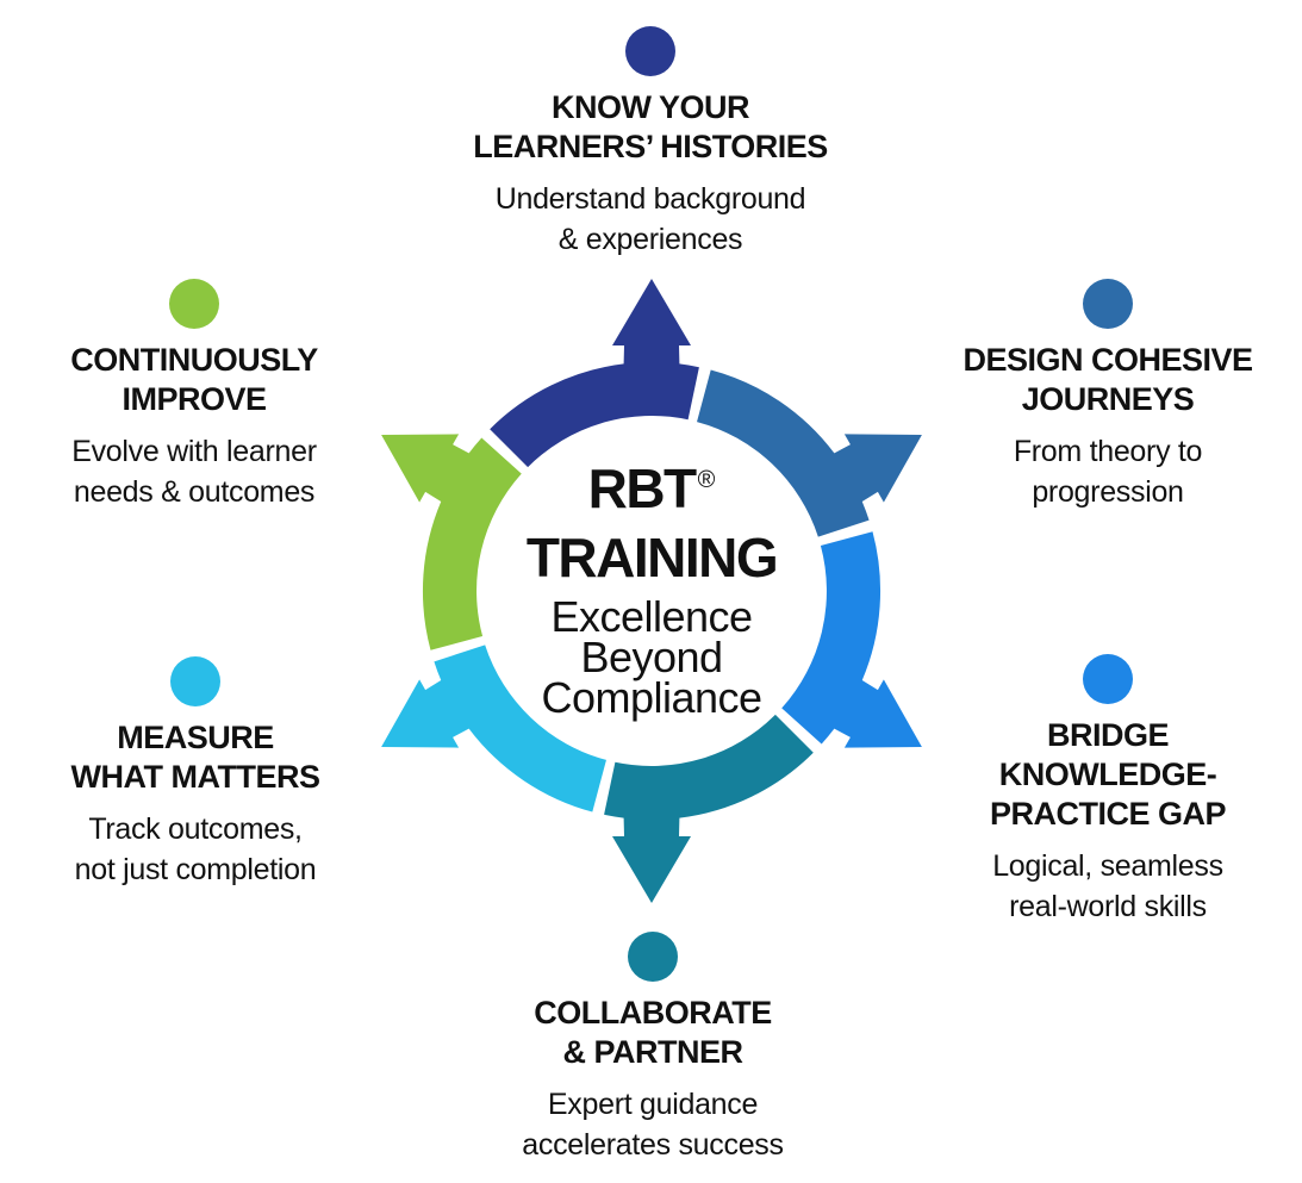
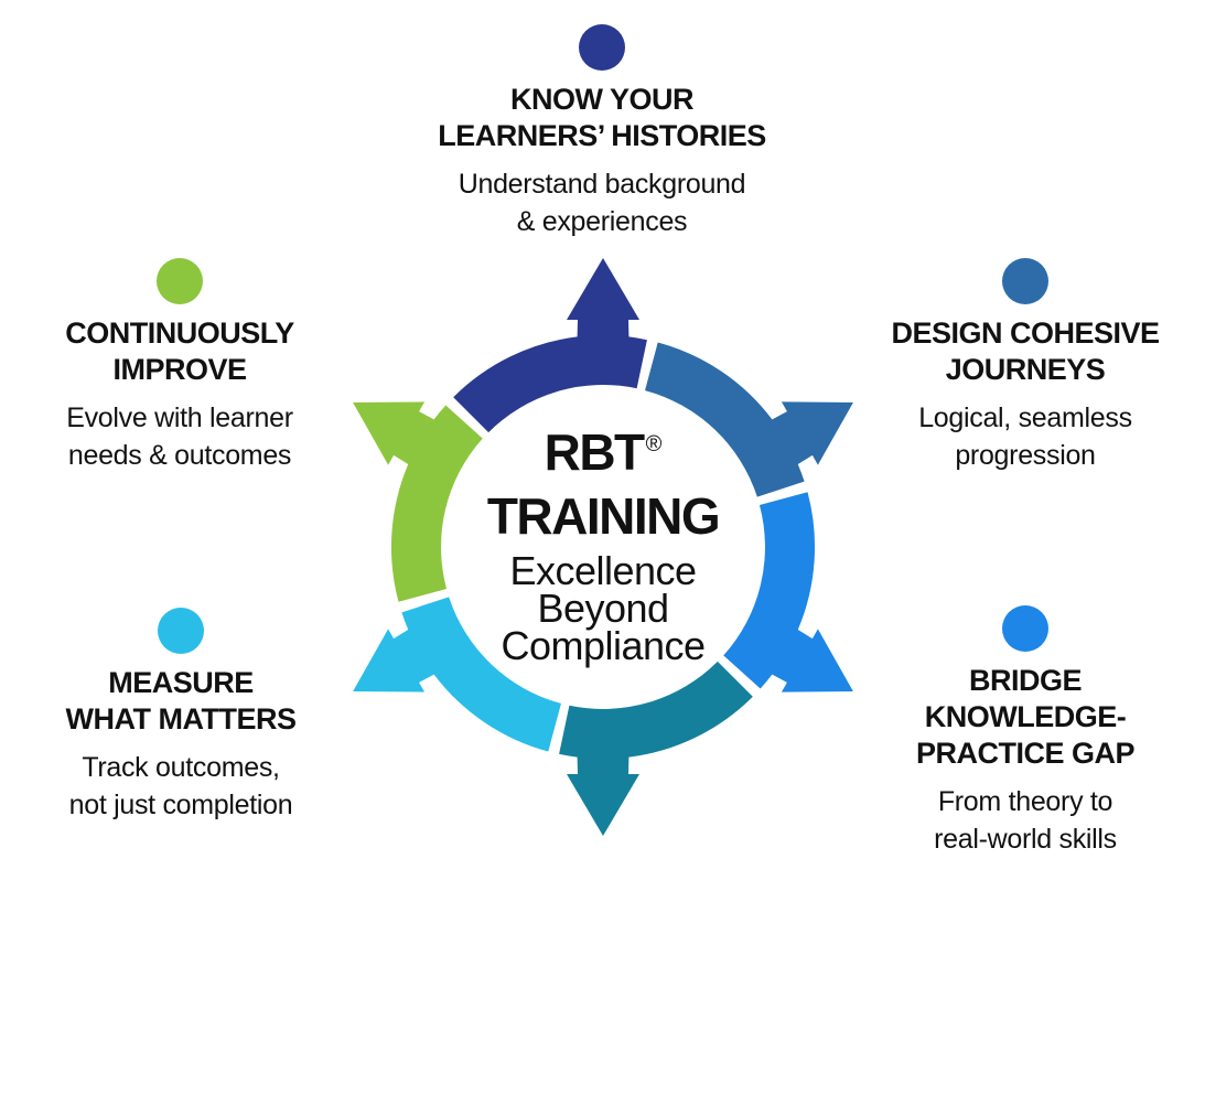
  RBT®
  TRAINING
  Excellence
  Beyond
  Compliance
  KNOW YOUR
  LEARNERS’ HISTORIES
  Understand background
  & experiences
  DESIGN COHESIVE
  JOURNEYS
- From theory to
+ Logical, seamless
  progression
  BRIDGE
  KNOWLEDGE-
  PRACTICE GAP
- Logical, seamless
+ From theory to
  real-world skills
- COLLABORATE
- & PARTNER
- Expert guidance
- accelerates success
  MEASURE
  WHAT MATTERS
  Track outcomes,
  not just completion
  CONTINUOUSLY
  IMPROVE
  Evolve with learner
  needs & outcomes
